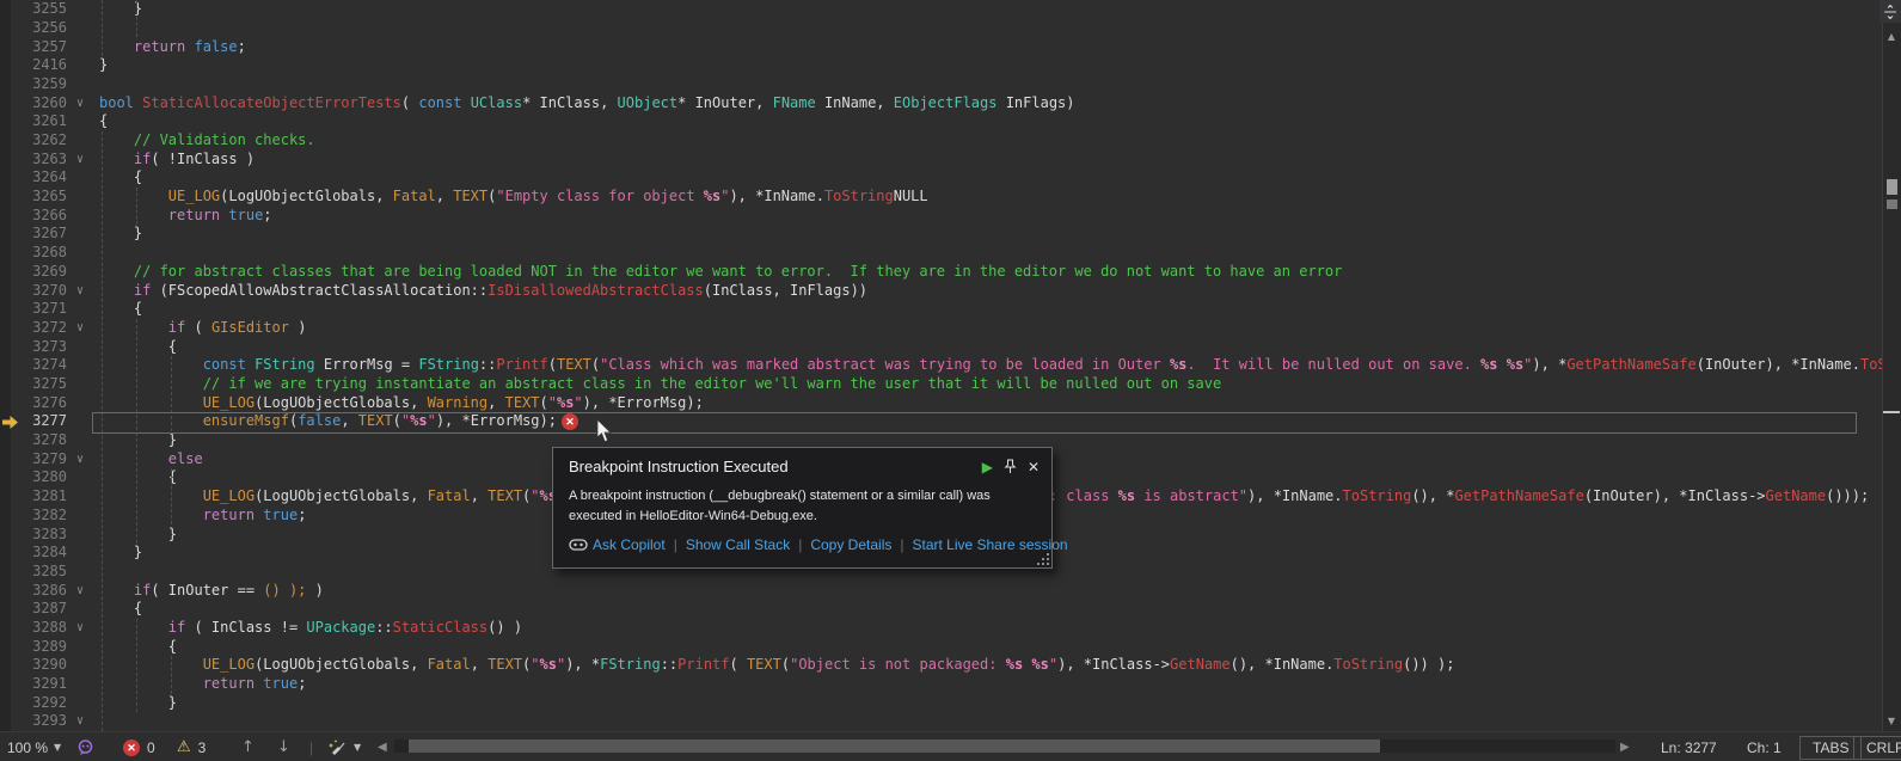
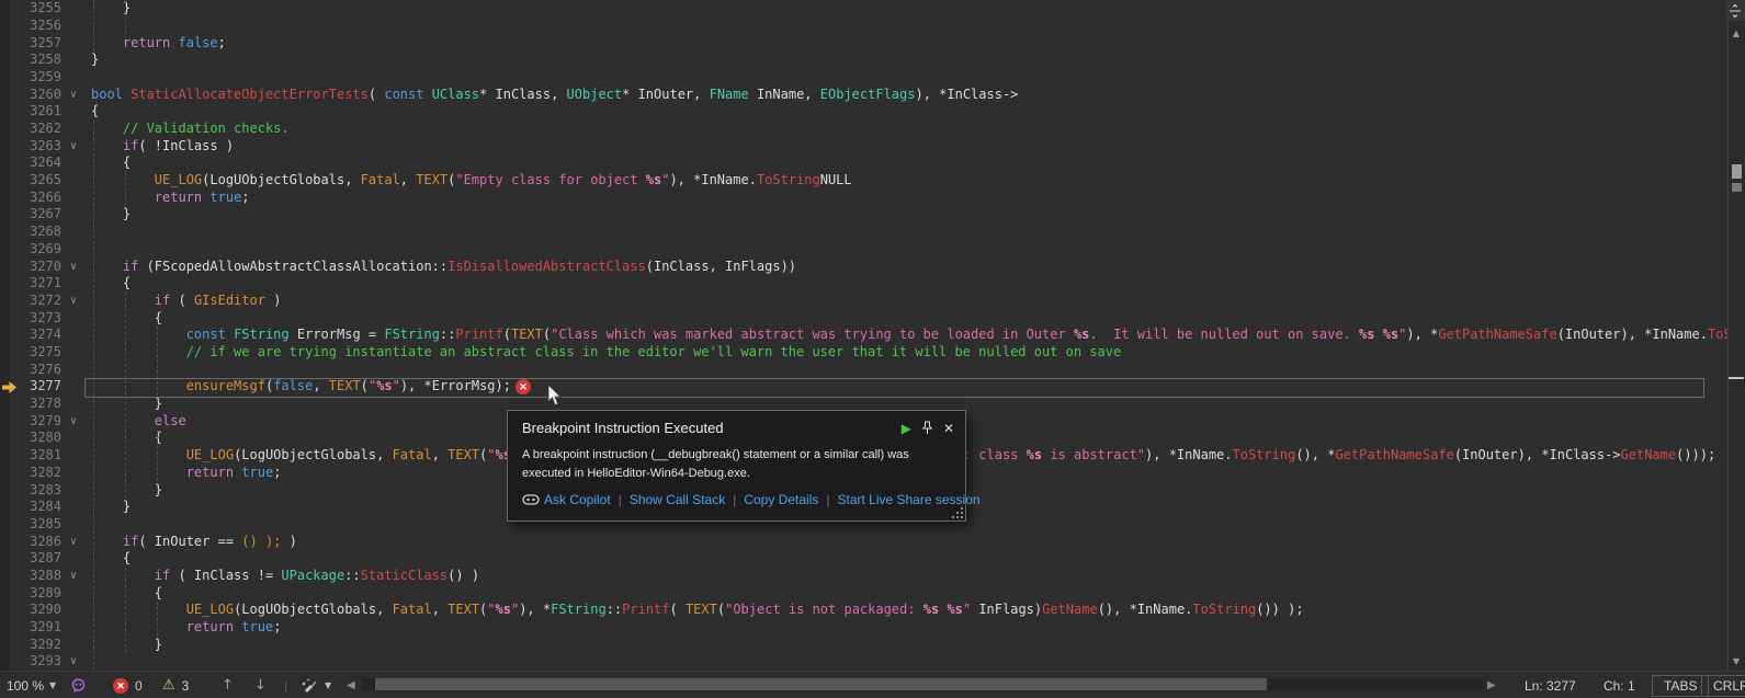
  3255
  }
  3256
  3257
  return false;
- 2416
+ 3258
  }
  3259
  3260
  ∨
- bool StaticAllocateObjectErrorTests( const UClass* InClass, UObject* InOuter, FName InName, EObjectFlags InFlags)
+ bool StaticAllocateObjectErrorTests( const UClass* InClass, UObject* InOuter, FName InName, EObjectFlags), *InClass->
  3261
  {
  3262
  // Validation checks.
  3263
  ∨
  if( !InClass )
  3264
  {
  3265
  UE_LOG(LogUObjectGlobals, Fatal, TEXT("Empty class for object %s"), *InName.ToStringNULL
  3266
  return true;
  3267
  }
  3268
  3269
- // for abstract classes that are being loaded NOT in the editor we want to error. If they are in the editor we do not want to have an error
  3270
  ∨
  if (FScopedAllowAbstractClassAllocation::IsDisallowedAbstractClass(InClass, InFlags))
  3271
  {
  3272
  ∨
  if ( GIsEditor )
  3273
  {
  3274
  const FString ErrorMsg = FString::Printf(TEXT("Class which was marked abstract was trying to be loaded in Outer %s. It will be nulled out on save. %s %s"), *GetPathNameSafe(InOuter), *InName.To
  3275
  // if we are trying instantiate an abstract class in the editor we'll warn the user that it will be nulled out on save
  3276
- UE_LOG(LogUObjectGlobals, Warning, TEXT("%s"), *ErrorMsg);
  3277
  ensureMsgf(false, TEXT("%s"), *ErrorMsg);
  3278
  }
  3279
  ∨
  else
  3280
  {
  3281
  UE_LOG(LogUObjectGlobals, Fatal, TEXT("% : class %s is abstract"), *InName.ToString(), *GetPathNameSafe(InOuter), *InClass->GetName()));
  3282
  return true;
  3283
  }
  3284
  }
  3285
  3286
  ∨
  if( InOuter == () ); )
  3287
  {
  3288
  ∨
  if ( InClass != UPackage::StaticClass() )
  3289
  {
  3290
- UE_LOG(LogUObjectGlobals, Fatal, TEXT("%s"), *FString::Printf( TEXT("Object is not packaged: %s %s"), *InClass->GetName(), *InName.ToString()) );
+ UE_LOG(LogUObjectGlobals, Fatal, TEXT("%s"), *FString::Printf( TEXT("Object is not packaged: %s %s" InFlags)GetName(), *InName.ToString()) );
  3291
  return true;
  3292
  }
  3293
  ∨
  ✕
  Breakpoint Instruction Executed
  ▶
  ✕
  A breakpoint instruction (__debugbreak() statement or a similar call) was
  executed in HelloEditor-Win64-Debug.exe.
  Ask Copilot
  |
  Show Call Stack
  |
  Copy Details
  |
  Start Live Share session
  ▲
  ▼
  100 %
  ▼
  ✕
  0
  ⚠
  3
  ↑
  ↓
  |
  ▼
  ◀
  ▶
  Ln: 3277
  Ch: 1
  TABS
  CRLF
